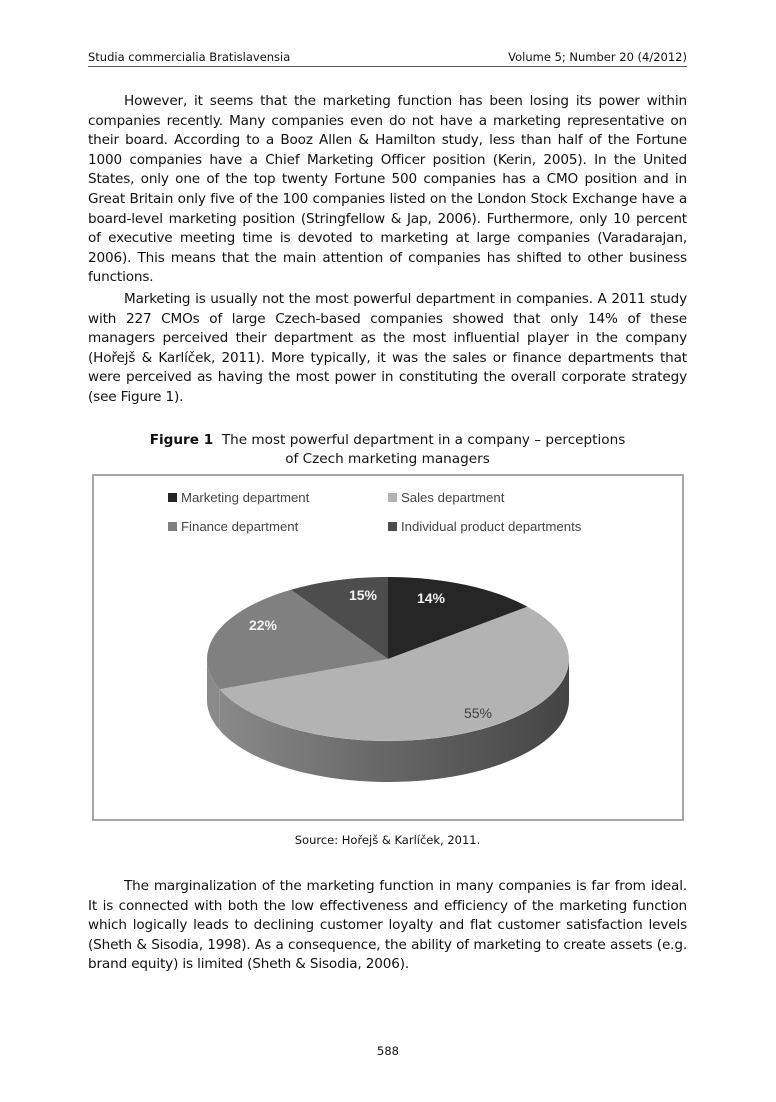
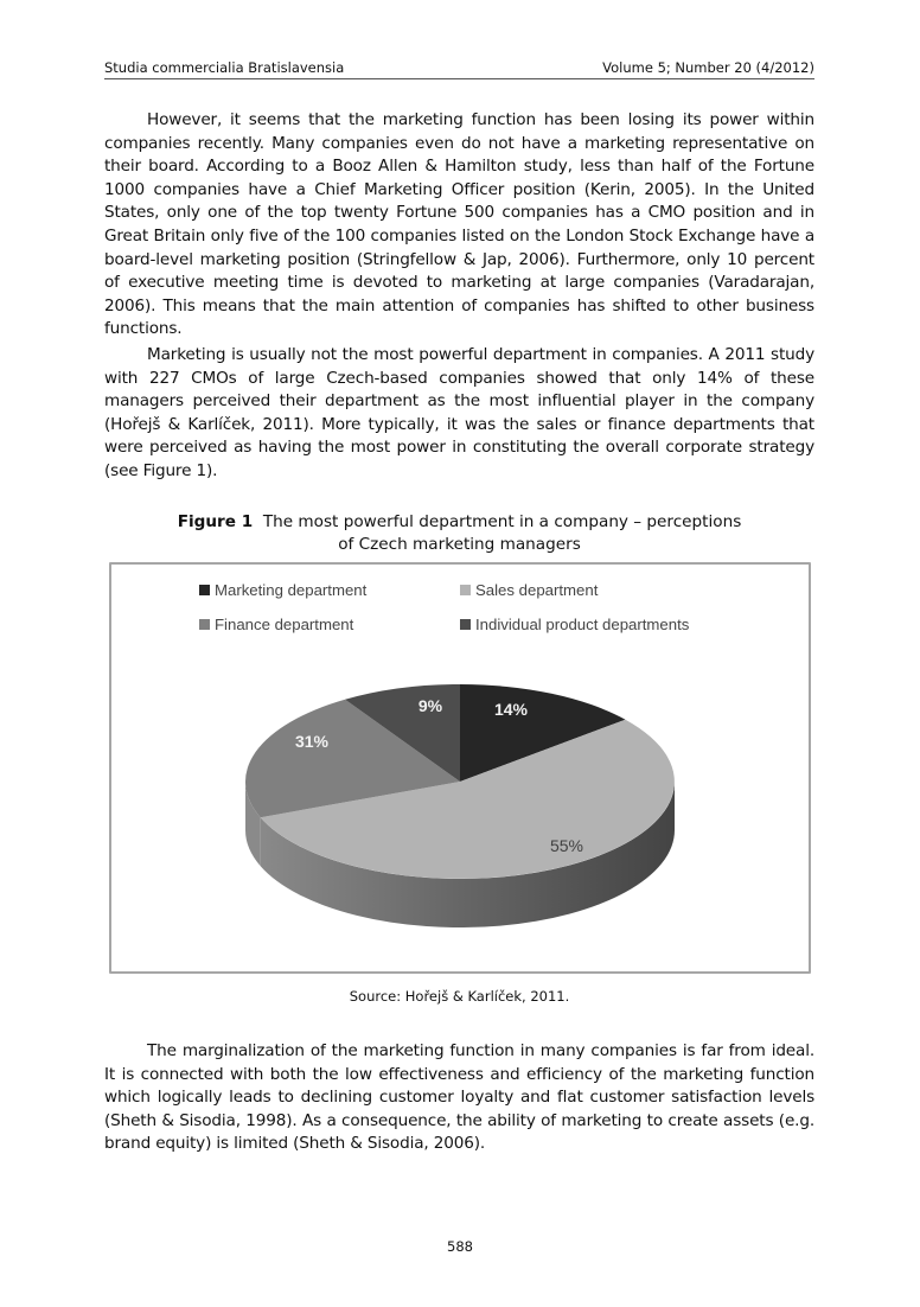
  Studia commercialia Bratislavensia
  Volume 5; Number 20 (4/2012)
  However, it seems that the marketing function has been losing its power within companies recently. Many companies even do not have a marketing representative on their board. According to a Booz Allen & Hamilton study, less than half of the Fortune 1000 companies have a Chief Marketing Officer position (Kerin, 2005). In the United States, only one of the top twenty Fortune 500 companies has a CMO position and in Great Britain only five of the 100 companies listed on the London Stock Exchange have a board-level marketing position (Stringfellow & Jap, 2006). Furthermore, only 10 per­cent of executive meeting time is devoted to marketing at large companies (Varadara­jan, 2006). This means that the main attention of companies has shifted to other busi­ness functions.
  Marketing is usually not the most powerful department in companies. A 2011 study with 227 CMOs of large Czech-based companies showed that only 14% of these managers perceived their department as the most influential player in the company (Hořejš & Karlíček, 2011). More typically, it was the sales or finance departments that were perceived as having the most power in constituting the overall corporate strategy (see Figure 1).
  Figure 1 The most powerful department in a company – perceptions
  of Czech marketing managers
  Marketing department
  Sales department
  Finance department
  Individual product departments
  14%
- 15%
+ 9%
- 22%
+ 31%
  55%
  Source: Hořejš & Karlíček, 2011.
  The marginalization of the marketing function in many companies is far from ide­al. It is connected with both the low effectiveness and efficiency of the marketing function which logically leads to declining customer loyalty and flat customer satisfac­tion levels (Sheth & Sisodia, 1998). As a consequence, the ability of marketing to cre­ate assets (e.g. brand equity) is limited (Sheth & Sisodia, 2006).
  588
